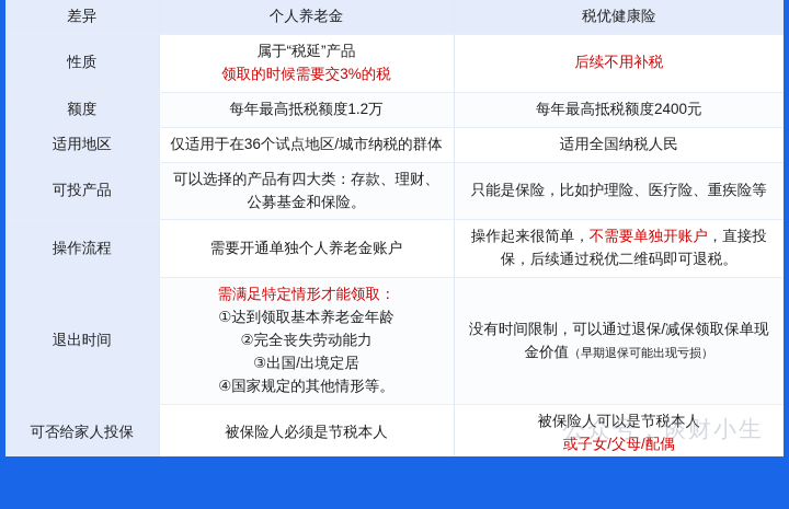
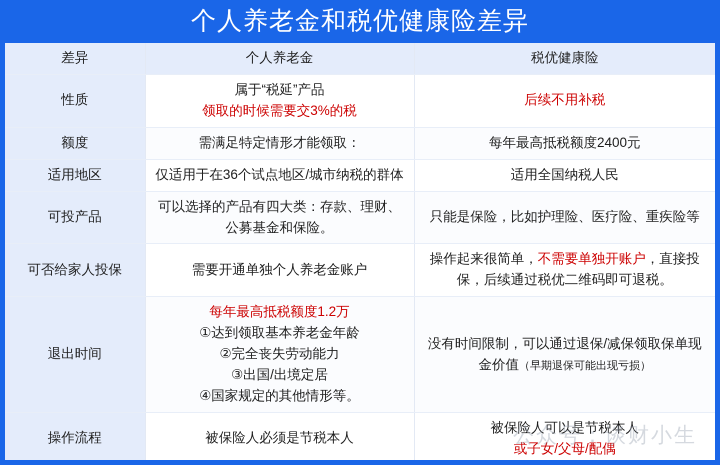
+ 个人养老金和税优健康险差异
  差异	个人养老金	税优健康险
  性质	属于“税延”产品领取的时候需要交3%的税	后续不用补税
- 额度	每年最高抵税额度1.2万	每年最高抵税额度2400元
+ 额度	需满足特定情形才能领取：	每年最高抵税额度2400元
  适用地区	仅适用于在36个试点地区/城市纳税的群体	适用全国纳税人民
  可投产品	可以选择的产品有四大类：存款、理财、公募基金和保险。	只能是保险，比如护理险、医疗险、重疾险等
- 操作流程	需要开通单独个人养老金账户	操作起来很简单，不需要单独开账户，直接投保，后续通过税优二维码即可退税。
+ 可否给家人投保	需要开通单独个人养老金账户	操作起来很简单，不需要单独开账户，直接投保，后续通过税优二维码即可退税。
- 退出时间	需满足特定情形才能领取：①达到领取基本养老金年龄②完全丧失劳动能力③出国/出境定居④国家规定的其他情形等。	没有时间限制，可以通过退保/减保领取保单现金价值（早期退保可能出现亏损）
+ 退出时间	每年最高抵税额度1.2万①达到领取基本养老金年龄②完全丧失劳动能力③出国/出境定居④国家规定的其他情形等。	没有时间限制，可以通过退保/减保领取保单现金价值（早期退保可能出现亏损）
- 可否给家人投保	被保险人必须是节税本人	被保险人可以是节税本人或子女/父母/配偶
+ 操作流程	被保险人必须是节税本人	被保险人可以是节税本人或子女/父母/配偶
  公众号：谈财小生
